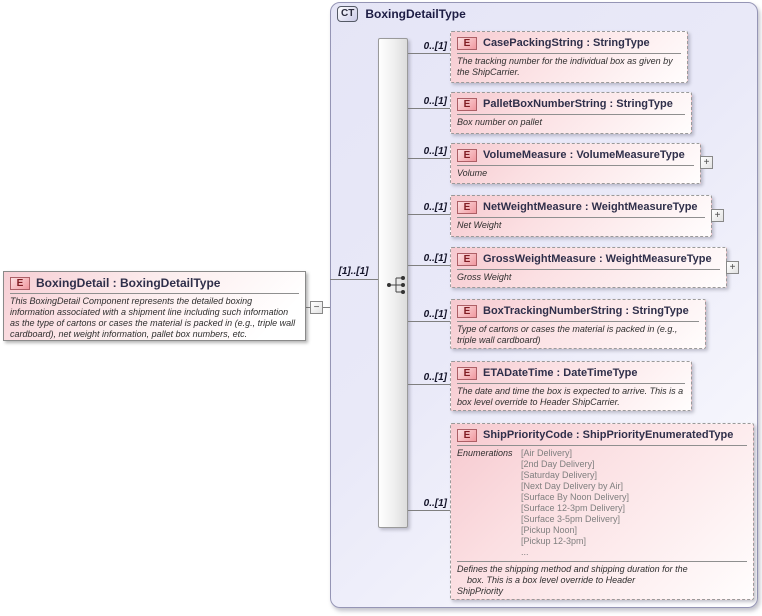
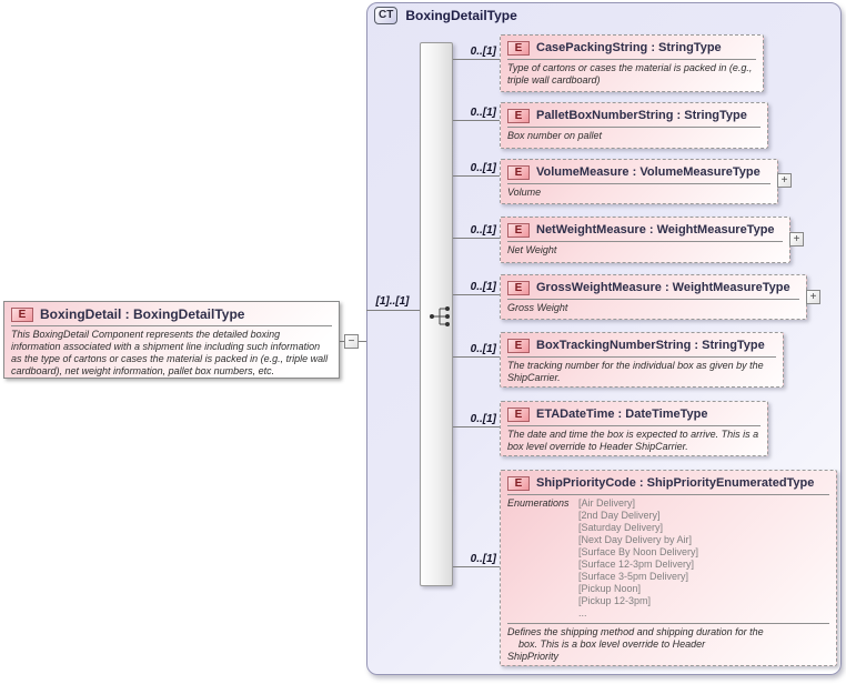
  CT
  BoxingDetailType
  −
  [1]..[1]
  E
  BoxingDetail : BoxingDetailType
  This BoxingDetail Component represents the detailed boxing information associated with a shipment line including such information as the type of cartons or cases the material is packed in (e.g., triple wall cardboard), net weight information, pallet box numbers, etc.
  0..[1]
  0..[1]
  0..[1]
  0..[1]
  0..[1]
  0..[1]
  0..[1]
  0..[1]
  E
  CasePackingString : StringType
- The tracking number for the individual box as given by the ShipCarrier.
+ Type of cartons or cases the material is packed in (e.g., triple wall cardboard)
  E
  PalletBoxNumberString : StringType
  Box number on pallet
  E
  VolumeMeasure : VolumeMeasureType
  Volume
  +
  E
  NetWeightMeasure : WeightMeasureType
  Net Weight
  +
  E
  GrossWeightMeasure : WeightMeasureType
  Gross Weight
  +
  E
  BoxTrackingNumberString : StringType
- Type of cartons or cases the material is packed in (e.g., triple wall cardboard)
+ The tracking number for the individual box as given by the ShipCarrier.
  E
  ETADateTime : DateTimeType
  The date and time the box is expected to arrive. This is a box level override to Header ShipCarrier.
  E
  ShipPriorityCode : ShipPriorityEnumeratedType
  Enumerations
  [Air Delivery]
  [2nd Day Delivery]
  [Saturday Delivery]
  [Next Day Delivery by Air]
  [Surface By Noon Delivery]
  [Surface 12-3pm Delivery]
  [Surface 3-5pm Delivery]
  [Pickup Noon]
  [Pickup 12-3pm]
  ...
  Defines the shipping method and shipping duration for the
  box. This is a box level override to Header
  ShipPriority
